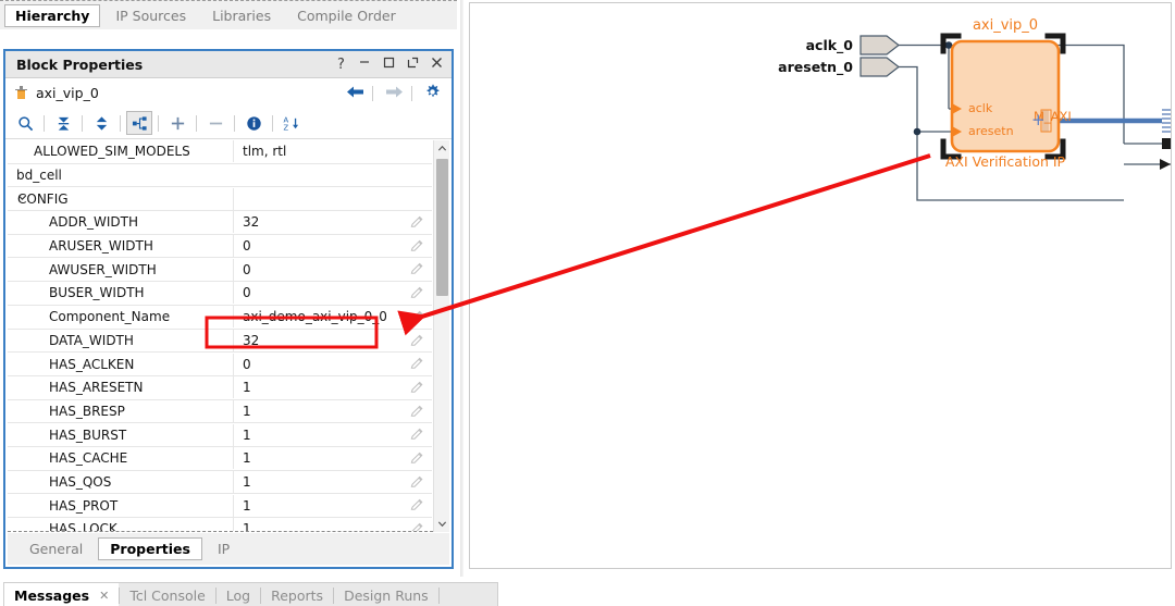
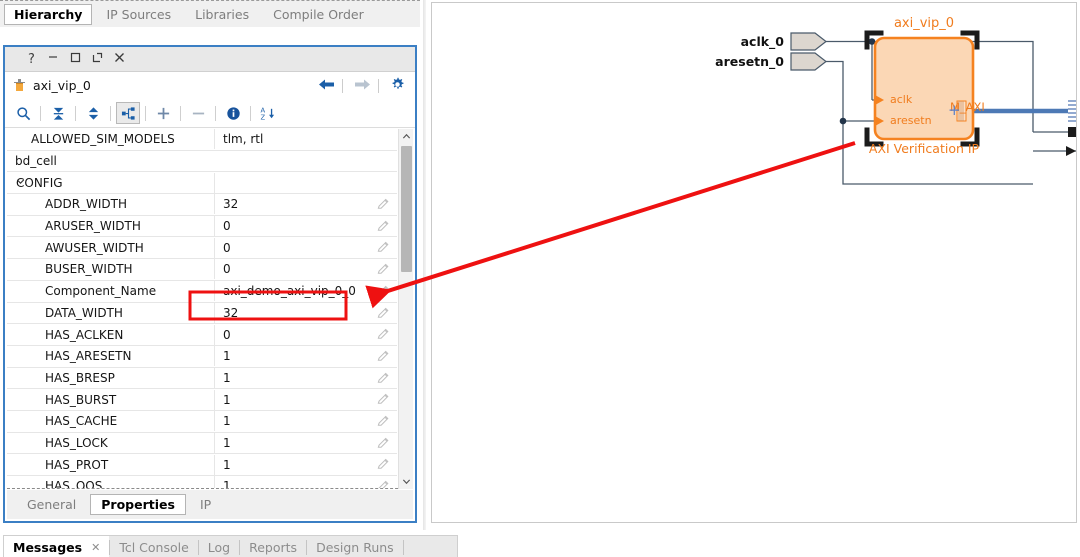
  Hierarchy
  IP Sources
  Libraries
  Compile Order
- Block Properties
  ?
  axi_vip_0
  A
  Z
  ALLOWED_SIM_MODELS
  tlm, rtl
  bd_cell
  ONFIG
  ADDR_WIDTH
  32
  ARUSER_WIDTH
  0
  AWUSER_WIDTH
  0
  BUSER_WIDTH
  0
  Component_Name
  DATA_WIDTH
  32
  HAS_ACLKEN
  0
  HAS_ARESETN
  1
  HAS_BRESP
  1
  HAS_BURST
  1
  HAS_CACHE
  1
- HAS_QOS
+ HAS_LOCK
  1
  HAS_PROT
  1
- HAS_LOCK
+ HAS_QOS
  1
  General
  Properties
  IP
  axi_vip_0
  aclk
  aresetn
  M_AXI
  +
  AXI Verification IP
  aclk_0
  aresetn_0
  Messages
  ✕
  Tcl Console
  Log
  Reports
  Design Runs
